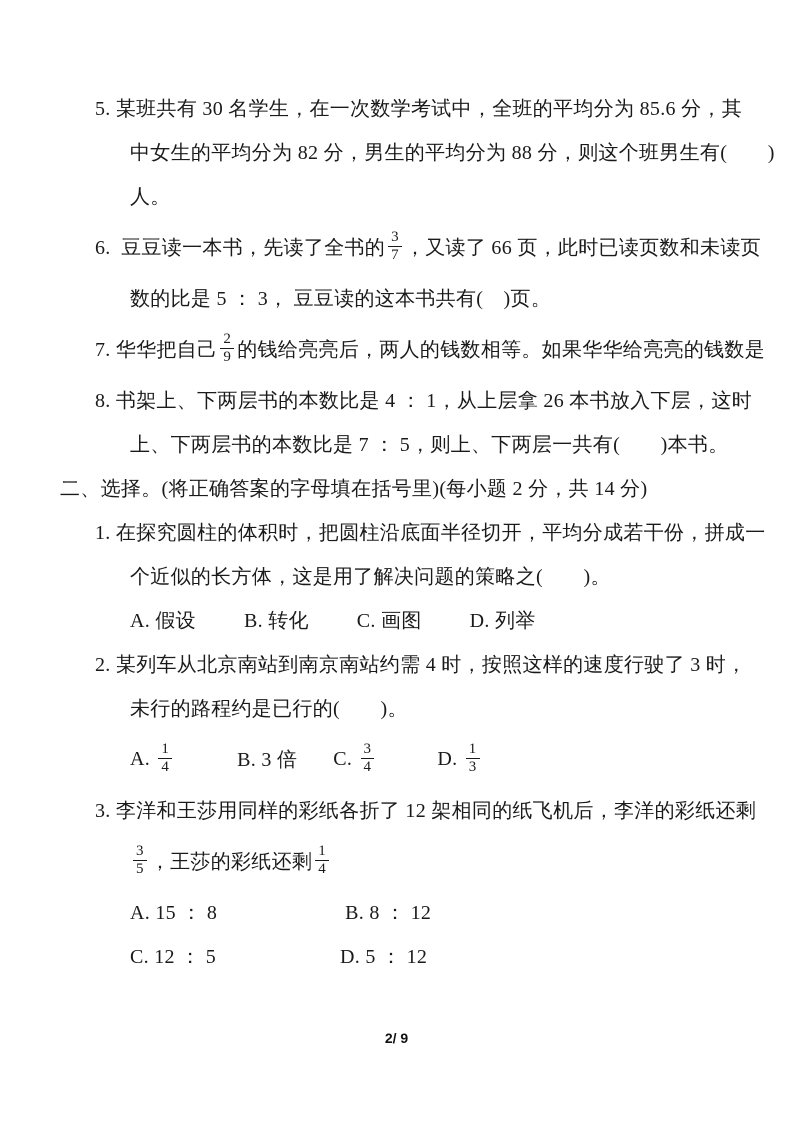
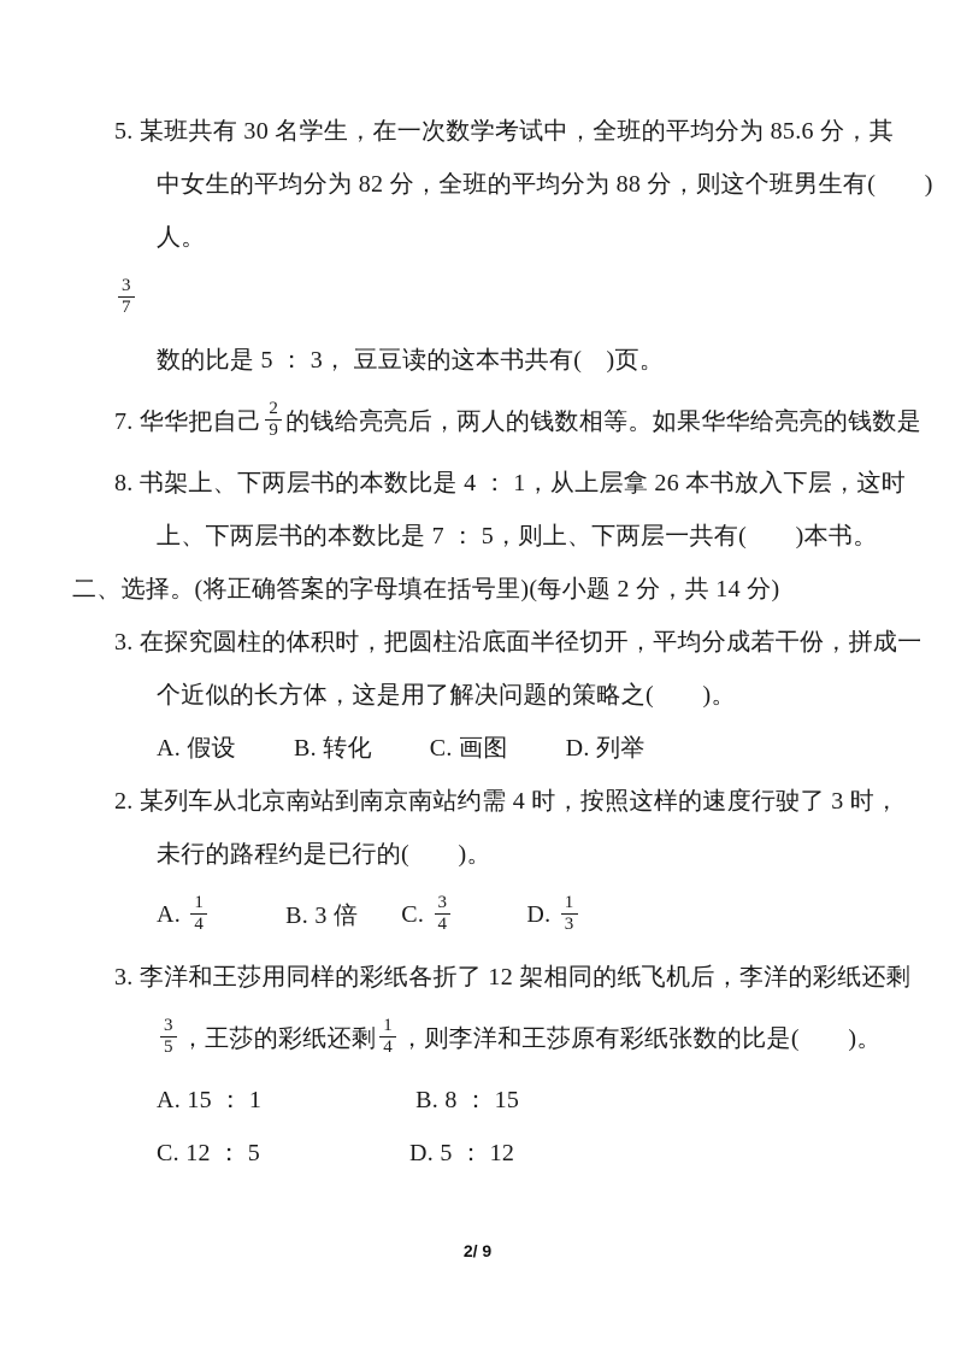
  5. 某班共有 30 名学生，在一次数学考试中，全班的平均分为 85.6 分，其
- 中女生的平均分为 82 分，男生的平均分为 88 分，则这个班男生有( )
+ 中女生的平均分为 82 分，全班的平均分为 88 分，则这个班男生有( )
  人。
- 6. 豆豆读一本书，先读了全书的
  3
  7
- ，又读了 66 页，此时已读页数和未读页
  数的比是 5 ： 3， 豆豆读的这本书共有( )页。
  7. 华华把自己
  2
  9
  的钱给亮亮后，两人的钱数相等。如果华华给亮亮的钱数是
  8. 书架上、下两层书的本数比是 4 ： 1，从上层拿 26 本书放入下层，这时
  上、下两层书的本数比是 7 ： 5，则上、下两层一共有( )本书。
  二、选择。(将正确答案的字母填在括号里)(每小题 2 分，共 14 分)
- 1. 在探究圆柱的体积时，把圆柱沿底面半径切开，平均分成若干份，拼成一
+ 3. 在探究圆柱的体积时，把圆柱沿底面半径切开，平均分成若干份，拼成一
  个近似的长方体，这是用了解决问题的策略之( )。
  A. 假设
  B. 转化
  C. 画图
  D. 列举
  2. 某列车从北京南站到南京南站约需 4 时，按照这样的速度行驶了 3 时，
  未行的路程约是已行的( )。
  A.
  1
  4
  B. 3 倍
  C.
  3
  4
  D.
  1
  3
  3. 李洋和王莎用同样的彩纸各折了 12 架相同的纸飞机后，李洋的彩纸还剩
  3
  5
  ，王莎的彩纸还剩
  1
  4
+ ，则李洋和王莎原有彩纸张数的比是( )。
- A. 15 ： 8
+ A. 15 ： 1
- B. 8 ： 12
+ B. 8 ： 15
  C. 12 ： 5
  D. 5 ： 12
  2/ 9
